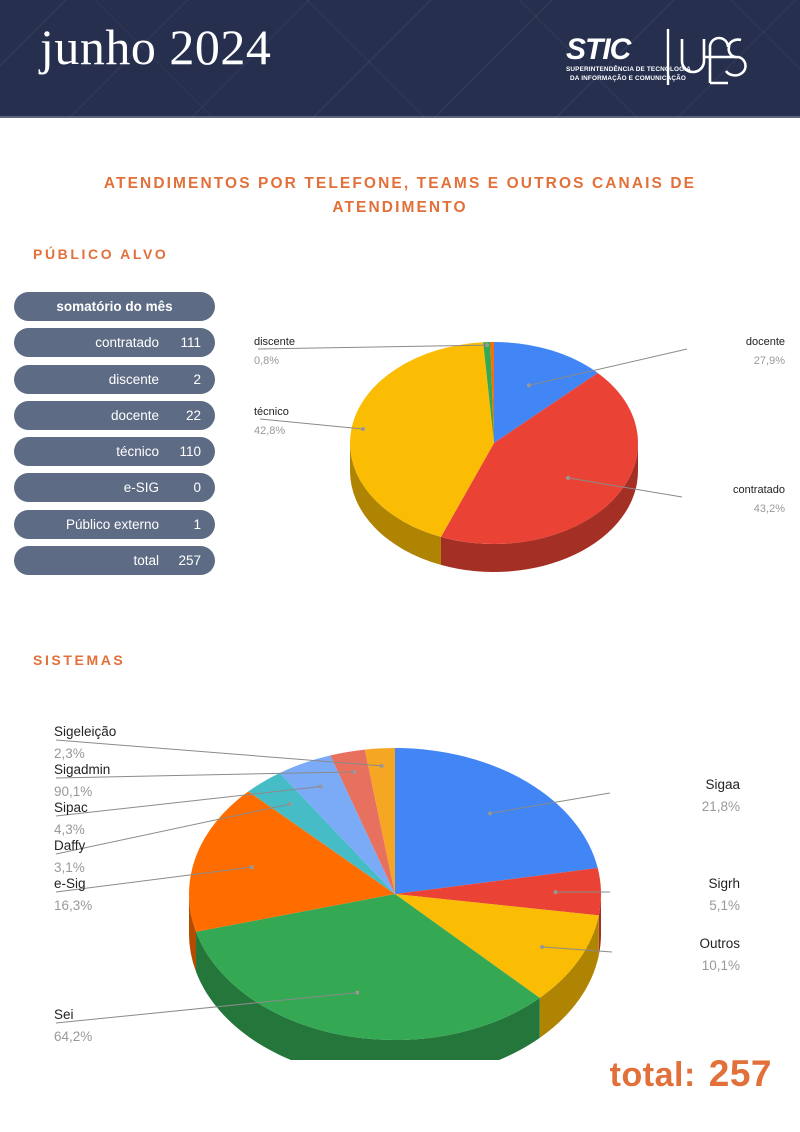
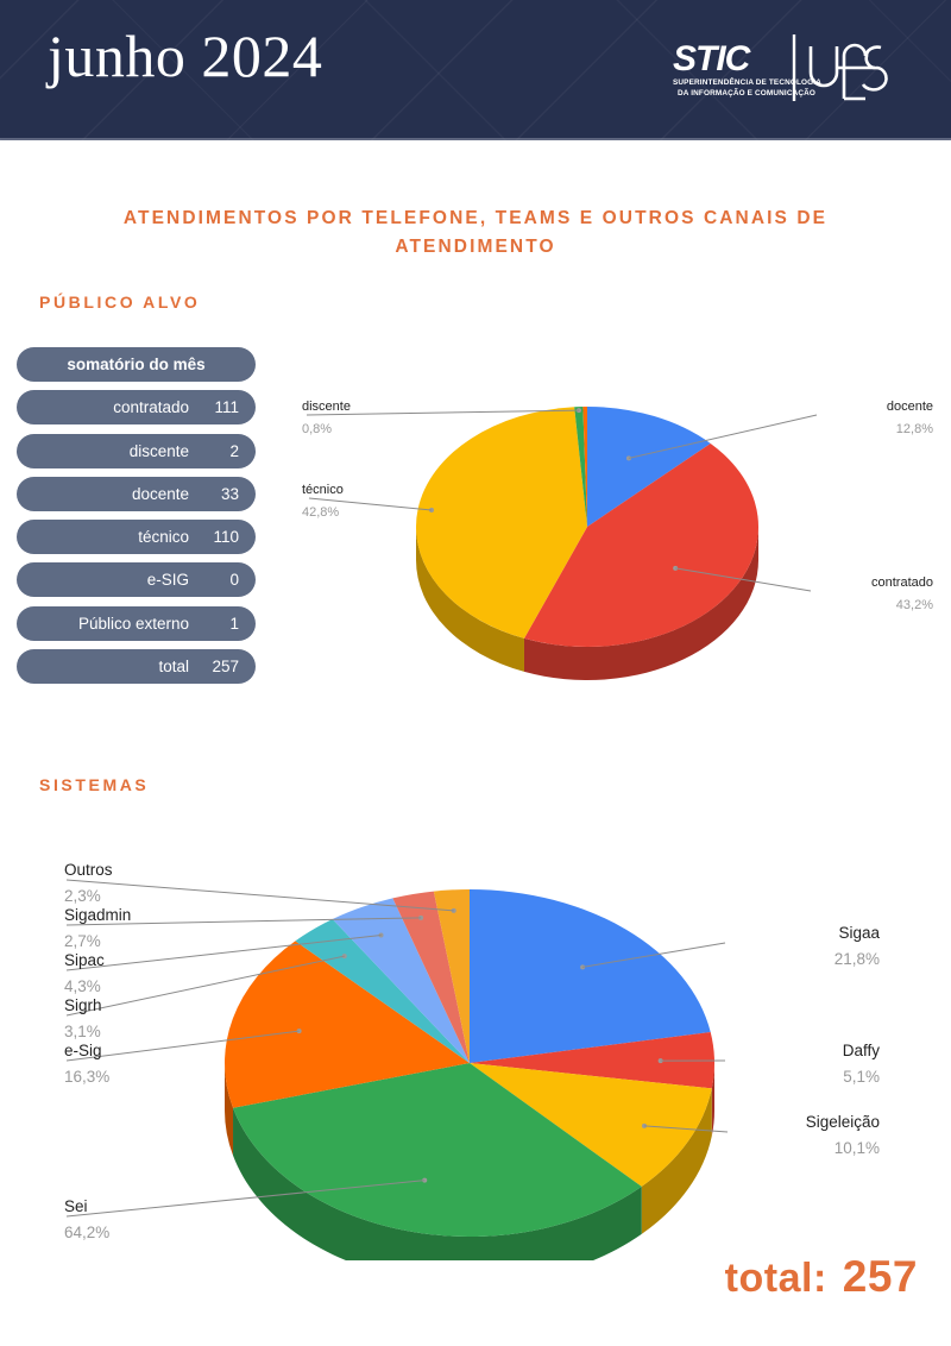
  junho 2024
  STIC
  ATENDIMENTOS POR TELEFONE, TEAMS E OUTROS CANAIS DE ATENDIMENTO
  PÚBLICO ALVO
  SISTEMAS
  somatório do mês
  contratado
  111
  discente
  2
  docente
- 22
+ 33
  técnico
  110
  e-SIG
  0
  Público externo
  1
  total
  257
  docente
- 27,9%
+ 12,8%
  contratado
  43,2%
  técnico
  42,8%
  discente
  0,8%
  Sigaa
  21,8%
- Sigrh
+ Daffy
  5,1%
- Outros
+ Sigeleição
  10,1%
  Sei
  64,2%
  e-Sig
  16,3%
- Daffy
+ Sigrh
  3,1%
  Sipac
  4,3%
  Sigadmin
- 90,1%
+ 2,7%
- Sigeleição
+ Outros
  2,3%
  total:
  257
